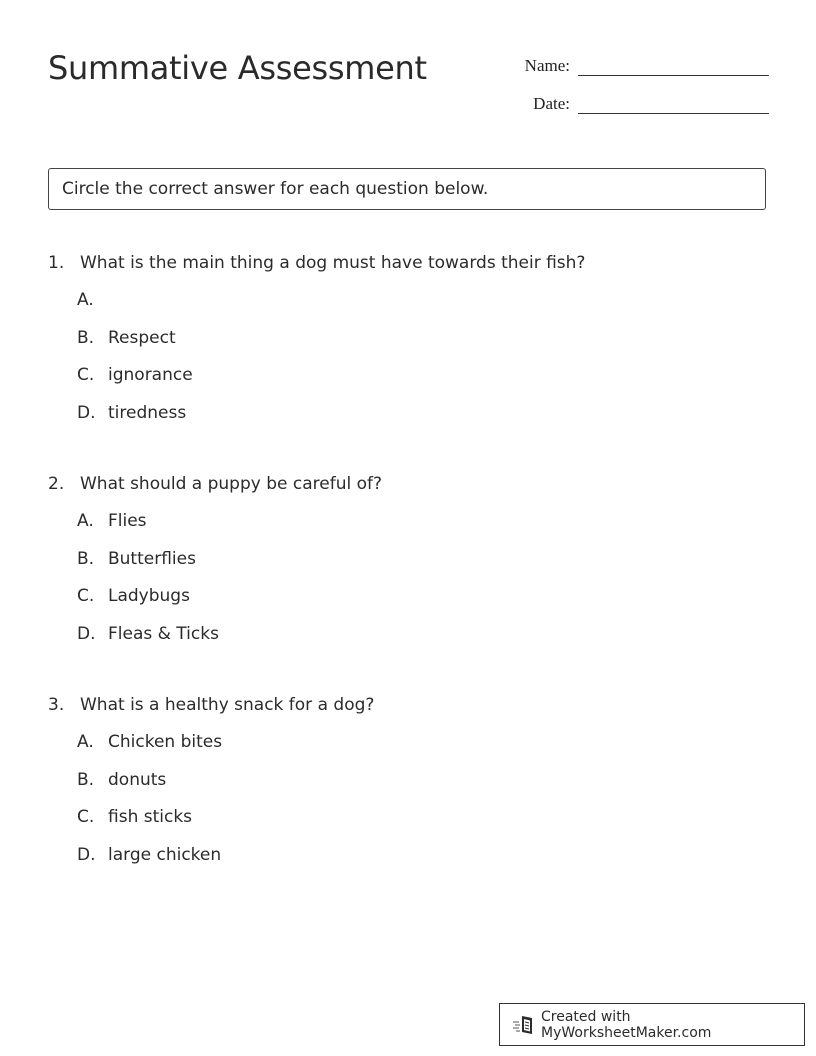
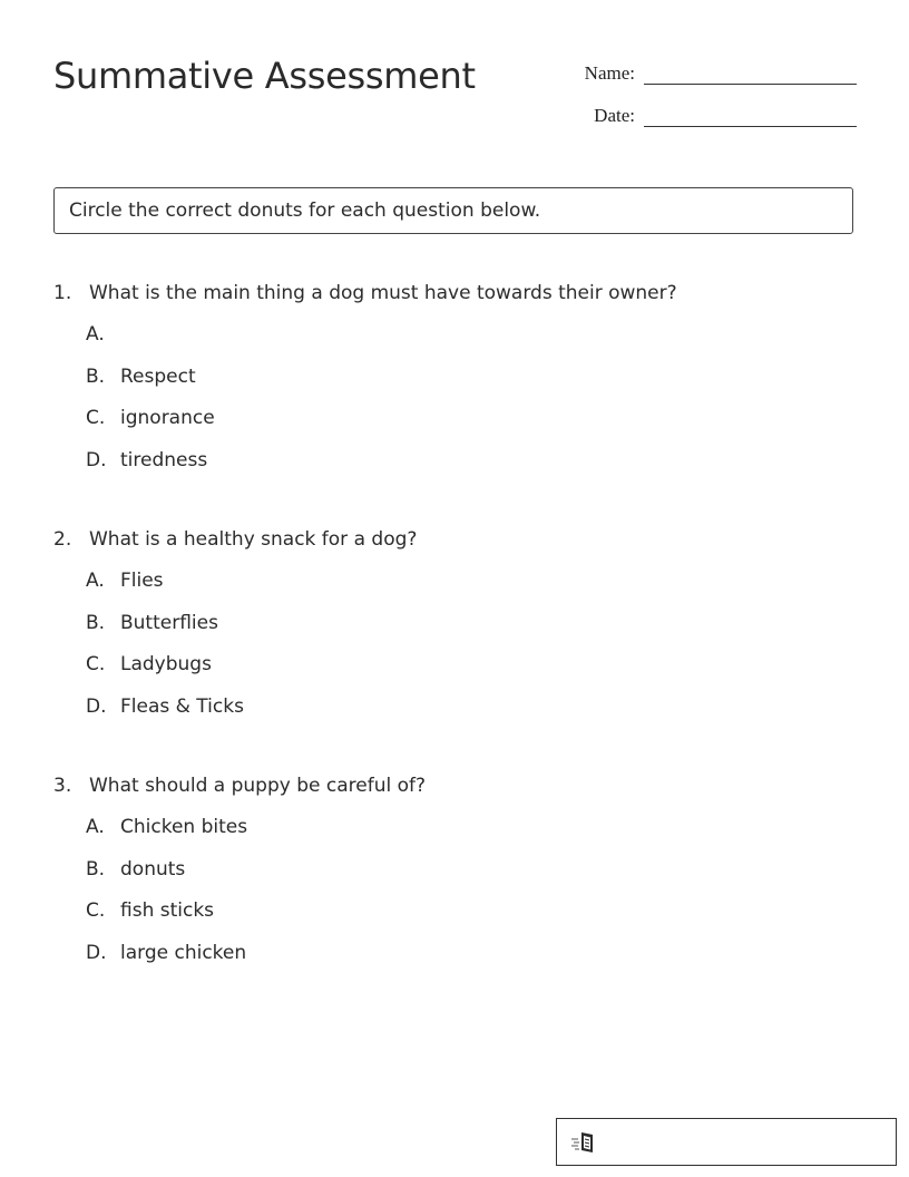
  Summative Assessment
  Name:
  Date:
- Circle the correct answer for each question below.
+ Circle the correct donuts for each question below.
  1.
- What is the main thing a dog must have towards their fish?
+ What is the main thing a dog must have towards their owner?
  A.
  B.
  Respect
  C.
  ignorance
  D.
  tiredness
  2.
- What should a puppy be careful of?
+ What is a healthy snack for a dog?
  A.
  Flies
  B.
  Butterflies
  C.
  Ladybugs
  D.
  Fleas & Ticks
  3.
- What is a healthy snack for a dog?
+ What should a puppy be careful of?
  A.
  Chicken bites
  B.
  donuts
  C.
  fish sticks
  D.
  large chicken
- Created with MyWorksheetMaker.com
